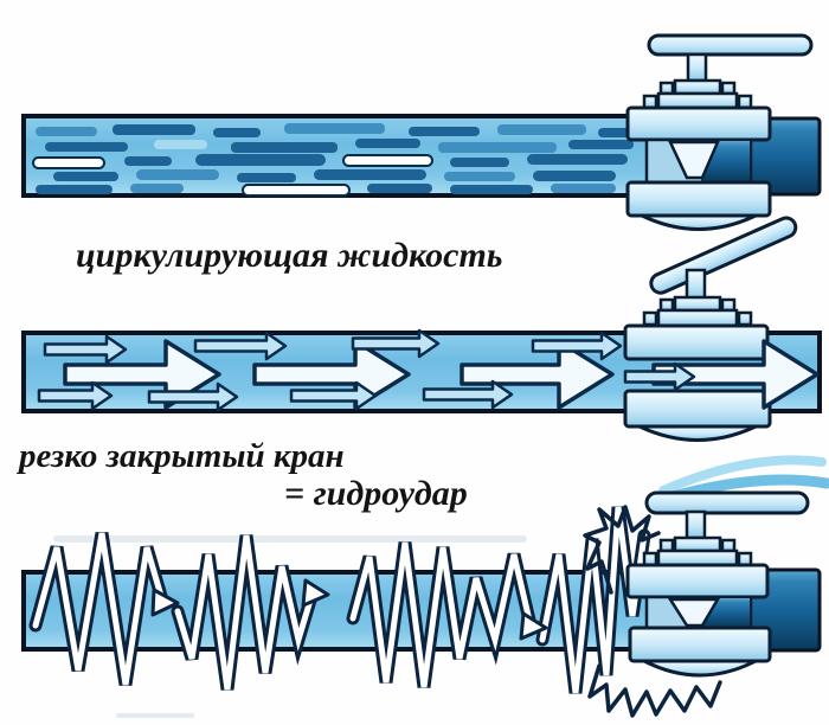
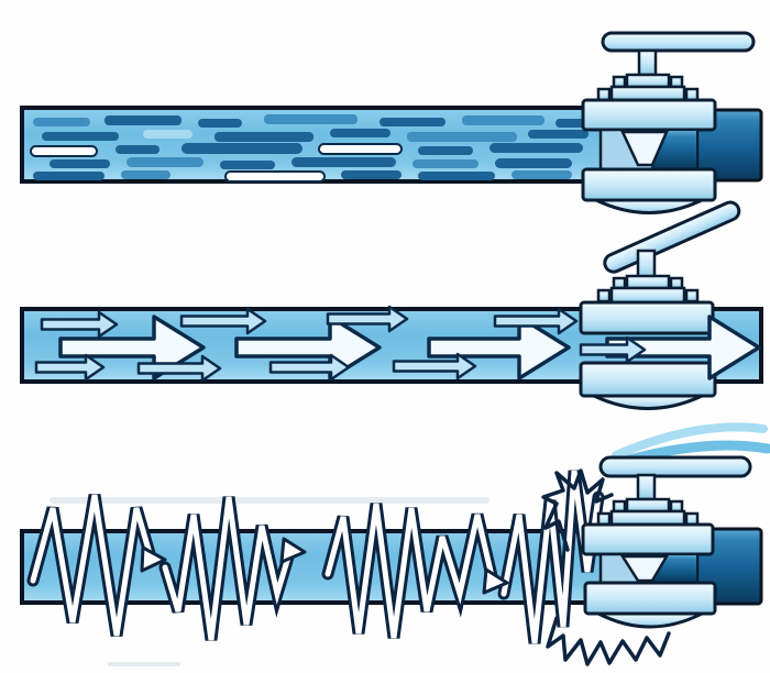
- циркулирующая жидкость
- резко закрытый кран
- = гидроудар
